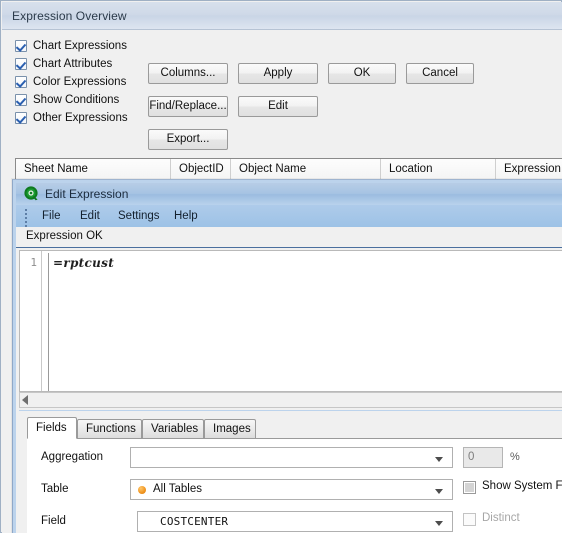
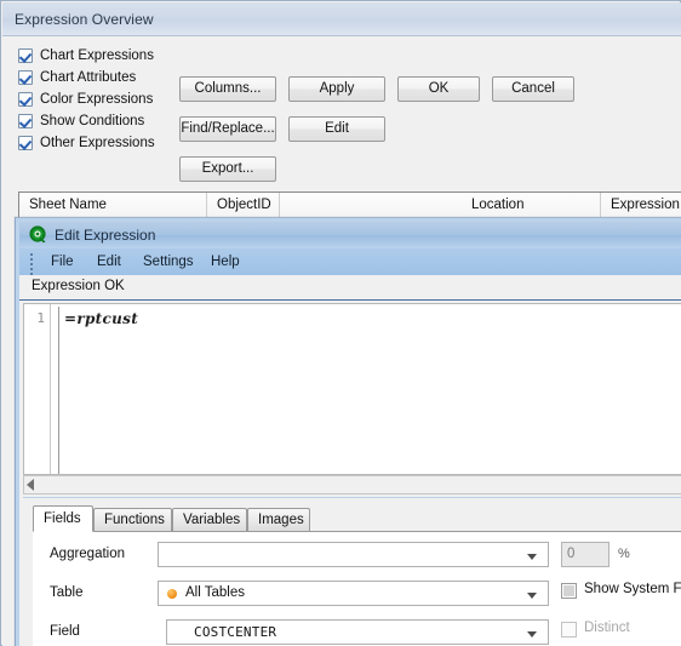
  Expression Overview
  Chart Expressions
  Chart Attributes
  Color Expressions
  Show Conditions
  Other Expressions
  Columns...
  Apply
  OK
  Cancel
  Find/Replace...
  Edit
  Export...
  Sheet Name
  ObjectID
- Object Name
  Location
  Expression
  Edit Expression
  File
  Edit
  Settings
  Help
  Expression OK
  1
  =rptcust
  Fields
  Functions
  Variables
  Images
  Aggregation
  0
  %
  Table
  All Tables
  Field
  COSTCENTER
  Distinct
